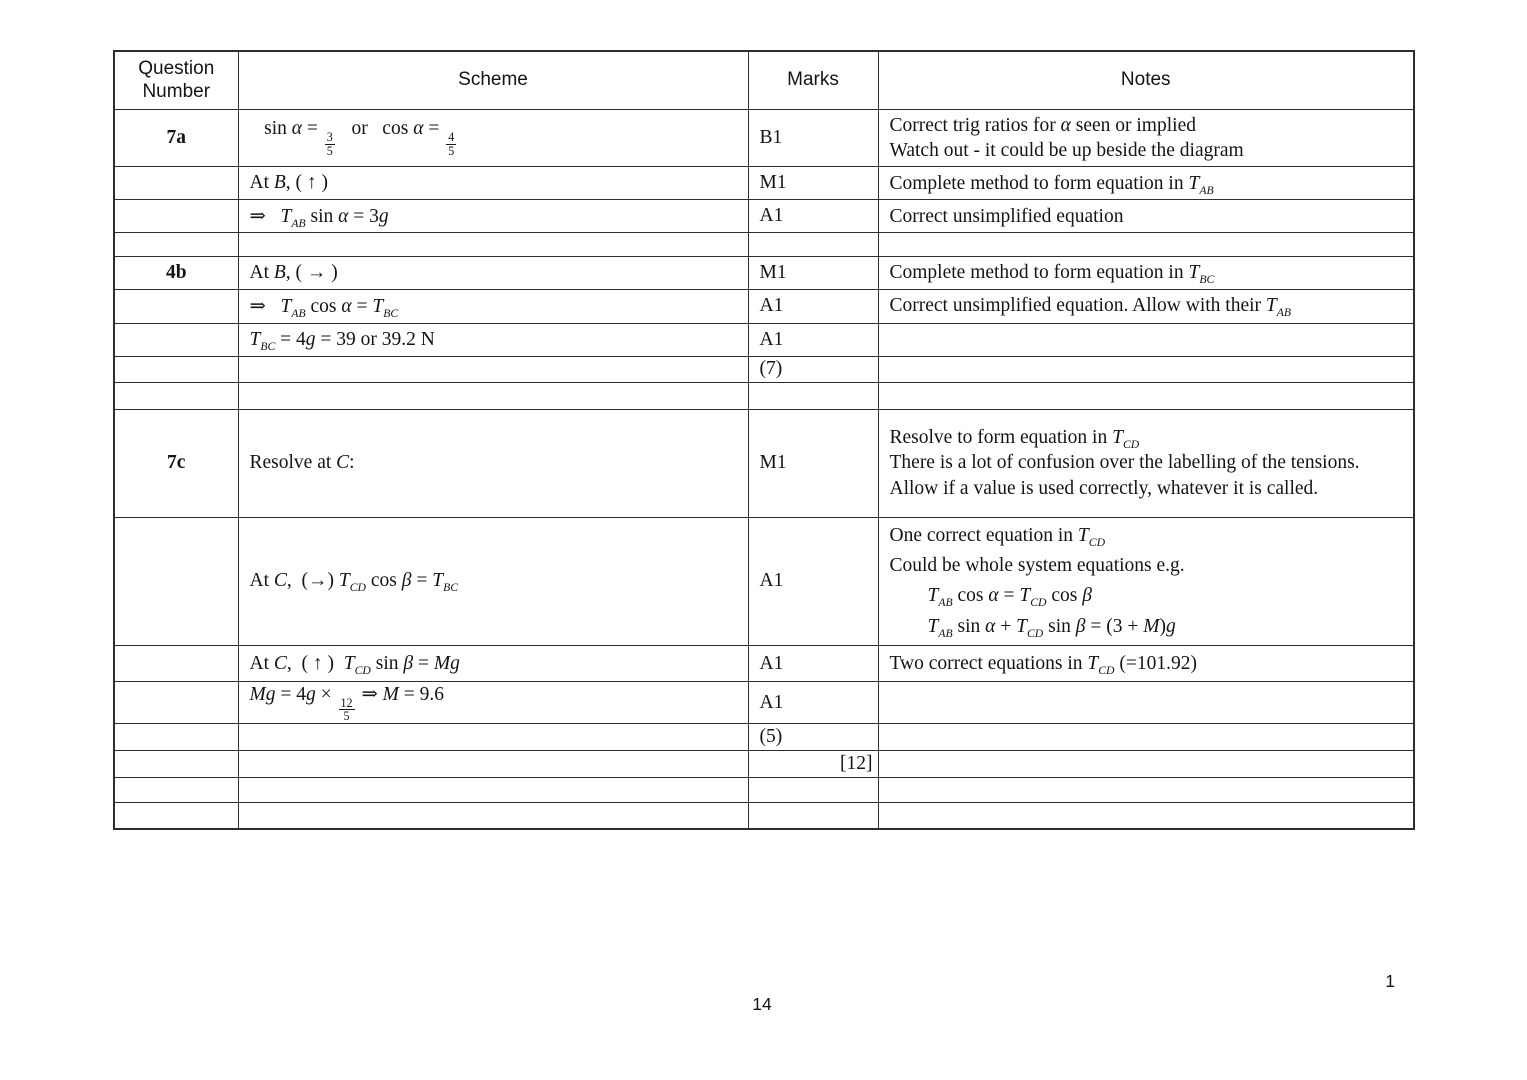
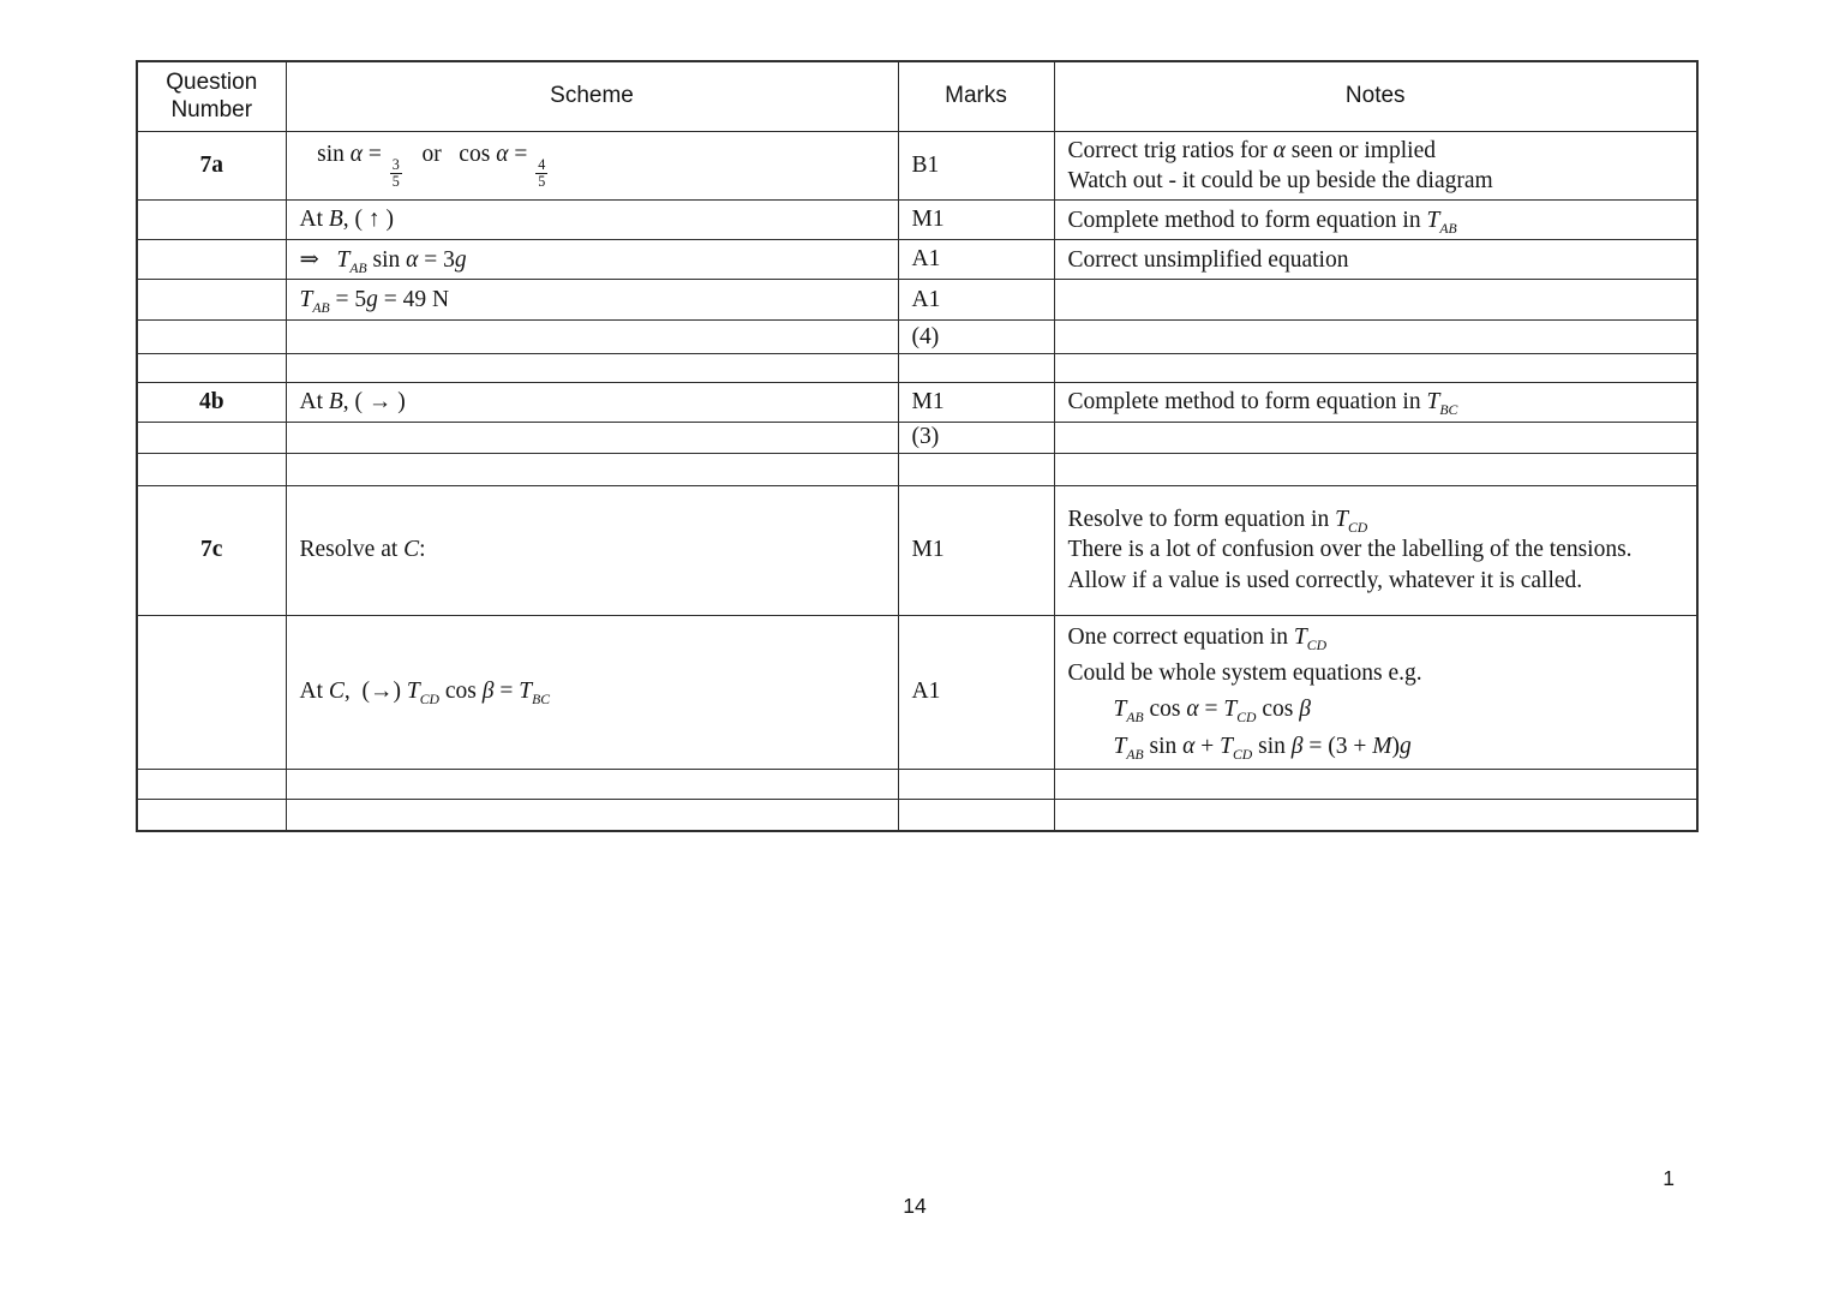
  Question Number	Scheme	Marks	Notes
  7a	sin α = 35 or cos α = 45	B1	Correct trig ratios for α seen or impliedWatch out - it could be up beside the diagram
  	At B, ( ↑ )	M1	Complete method to form equation in TAB
  	⇒ TAB sin α = 3g	A1	Correct unsimplified equation
+ 	TAB = 5g = 49 N	A1
+ 		(4)
  4b	At B, ( → )	M1	Complete method to form equation in TBC
- 	⇒ TAB cos α = TBC	A1	Correct unsimplified equation. Allow with their TAB
- 	TBC = 4g = 39 or 39.2 N	A1
- 		(7)
+ 		(3)
  7c	Resolve at C:	M1	Resolve to form equation in TCDThere is a lot of confusion over the labelling of the tensions. Allow if a value is used correctly, whatever it is called.
  	At C, (→) TCD cos β = TBC	A1	One correct equation in TCDCould be whole system equations e.g.TAB cos α = TCD cos βTAB sin α + TCD sin β = (3 + M)g
- 	At C, ( ↑ ) TCD sin β = Mg	A1	Two correct equations in TCD (=101.92)
- 	Mg = 4g × 125 ⇒ M = 9.6	A1
- 		(5)
- 		[12]
  1
  14
